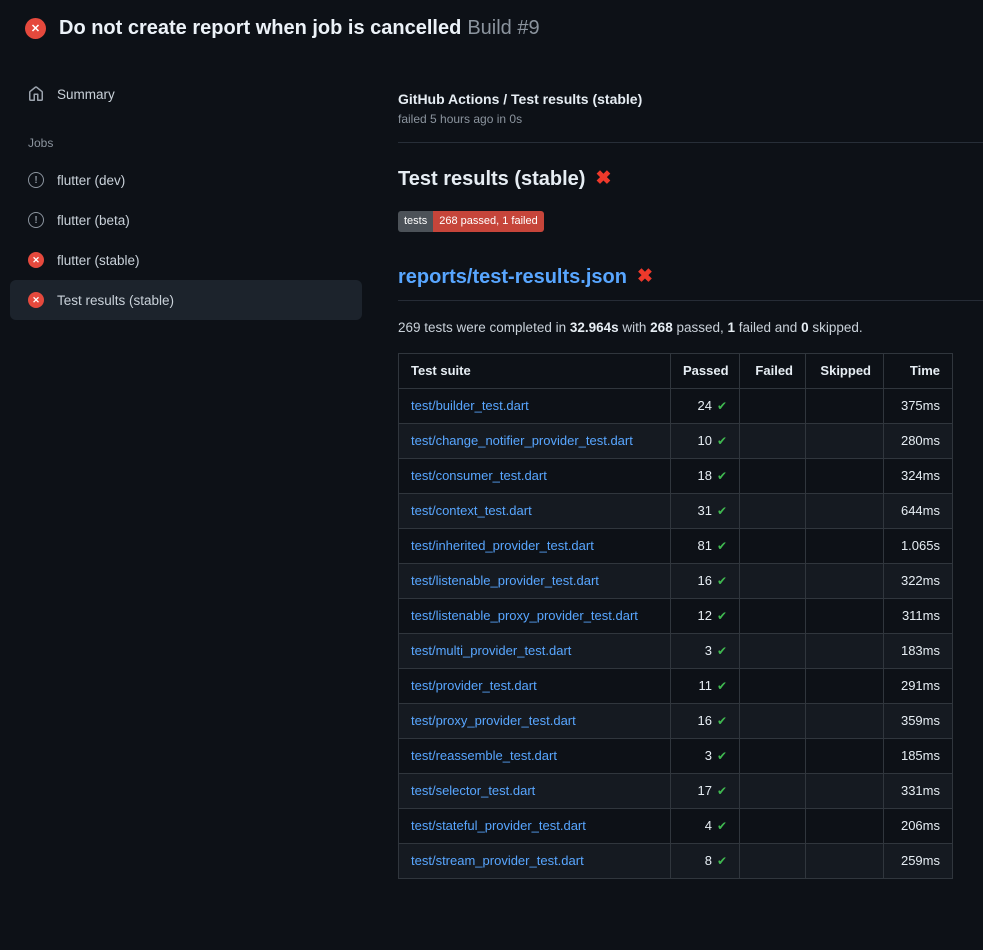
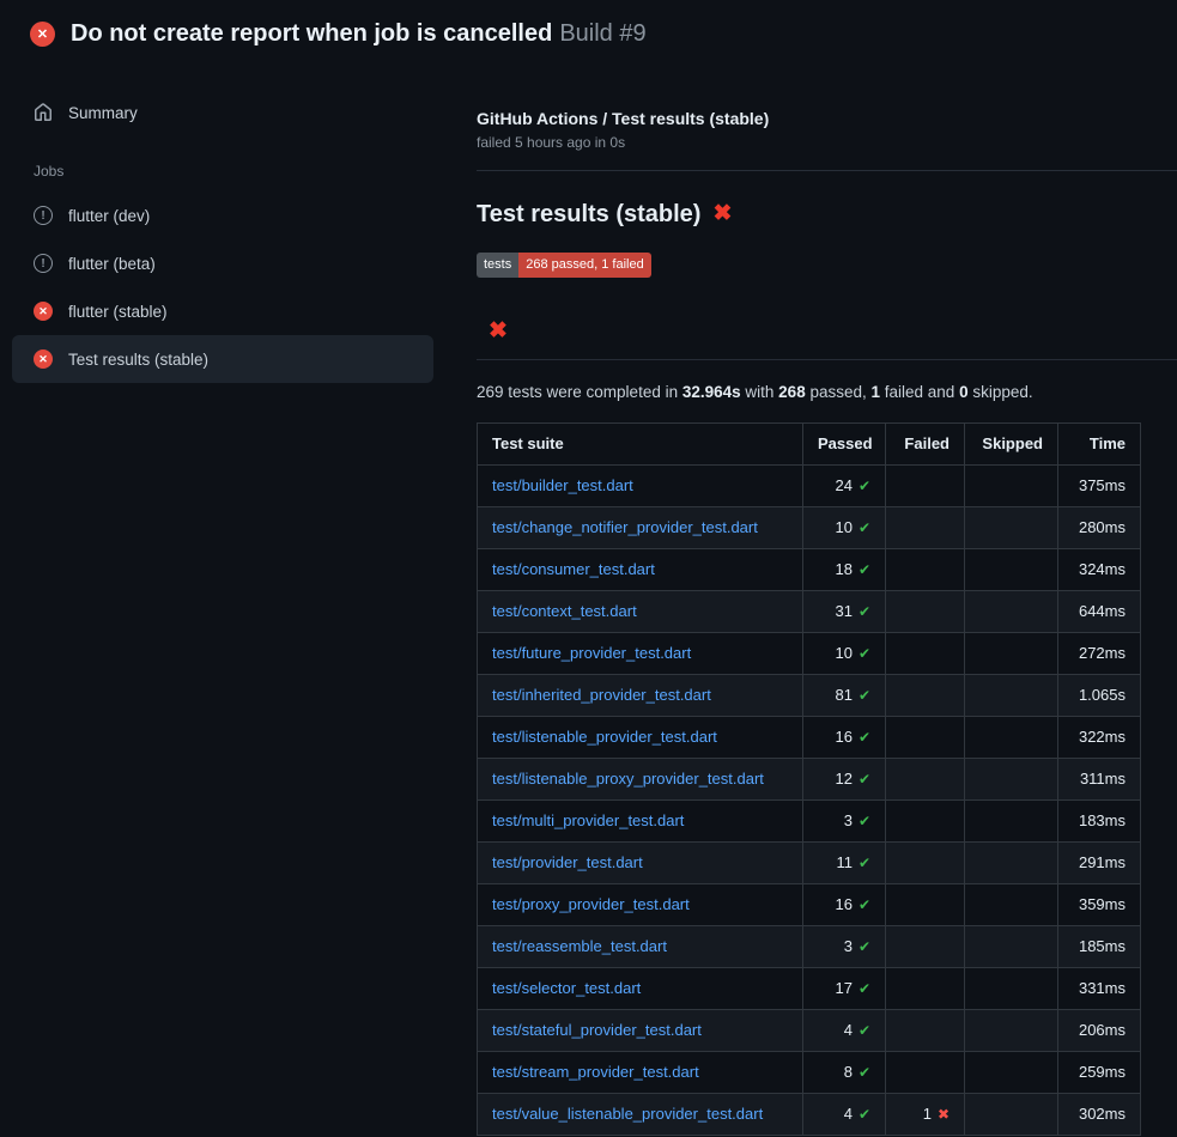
  ✕
  Do not create report when job is cancelled Build #9
  Summary
  Jobs
  !
  flutter (dev)
  !
  flutter (beta)
  ✕
  flutter (stable)
  ✕
  Test results (stable)
  GitHub Actions / Test results (stable)
  failed 5 hours ago in 0s
  Test results (stable)
  ✖
  tests
  268 passed, 1 failed
- reports/test-results.json
  ✖
  269 tests were completed in 32.964s with 268 passed, 1 failed and 0 skipped.
  Test suite	Passed	Failed	Skipped	Time
  test/builder_test.dart	24 ✔			375ms
  test/change_notifier_provider_test.dart	10 ✔			280ms
  test/consumer_test.dart	18 ✔			324ms
  test/context_test.dart	31 ✔			644ms
+ test/future_provider_test.dart	10 ✔			272ms
  test/inherited_provider_test.dart	81 ✔			1.065s
  test/listenable_provider_test.dart	16 ✔			322ms
  test/listenable_proxy_provider_test.dart	12 ✔			311ms
  test/multi_provider_test.dart	3 ✔			183ms
  test/provider_test.dart	11 ✔			291ms
  test/proxy_provider_test.dart	16 ✔			359ms
  test/reassemble_test.dart	3 ✔			185ms
  test/selector_test.dart	17 ✔			331ms
  test/stateful_provider_test.dart	4 ✔			206ms
  test/stream_provider_test.dart	8 ✔			259ms
+ test/value_listenable_provider_test.dart	4 ✔	1 ✖		302ms
